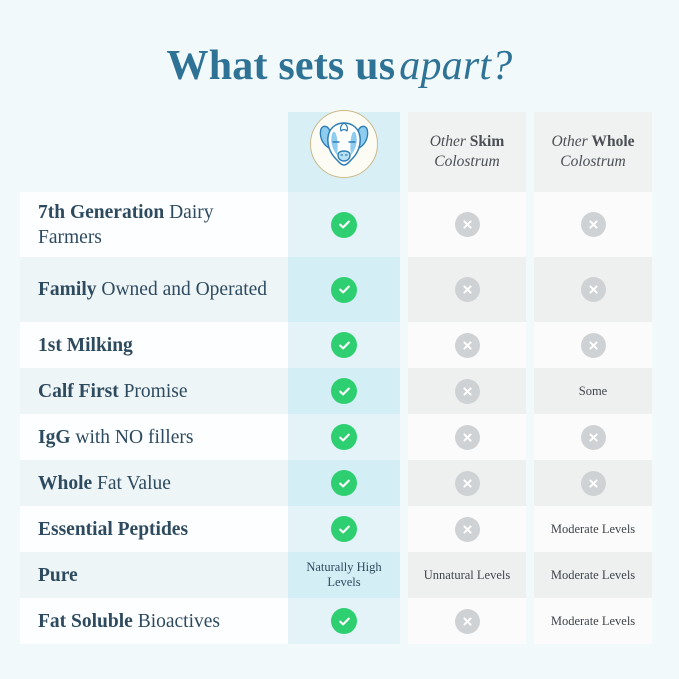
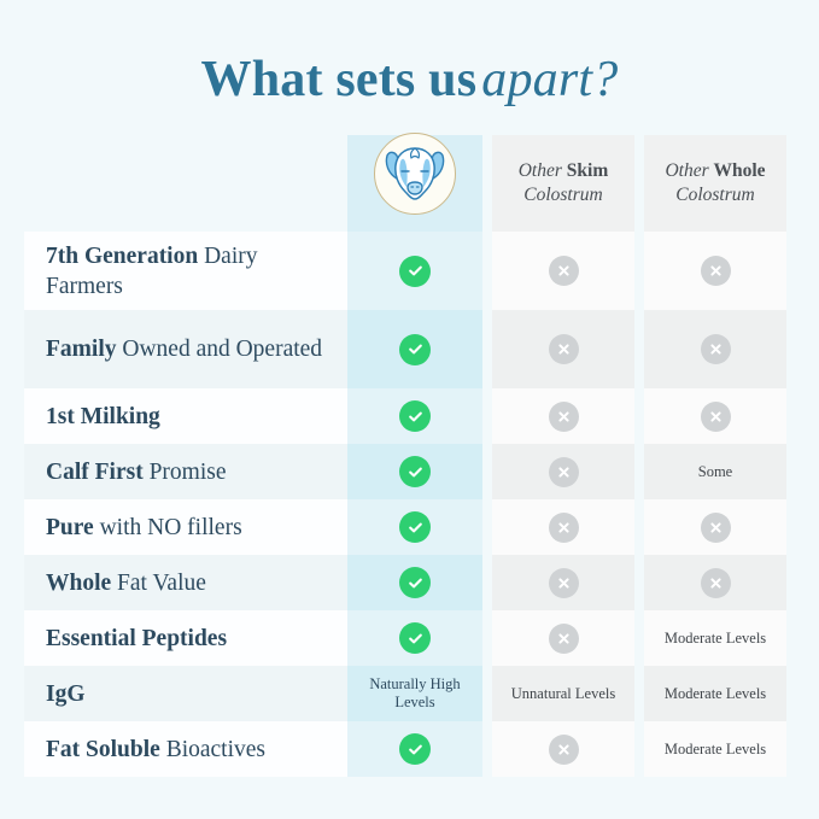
  What sets usapart?
  Other Skim
  Colostrum
  Other Whole
  Colostrum
  7th Generation Dairy Farmers
  Family Owned and Operated
  1st Milking
  Calf First Promise
  Some
- IgG with NO fillers
+ Pure with NO fillers
  Whole Fat Value
  Essential Peptides
  Moderate Levels
- Pure
+ IgG
  Naturally High Levels
  Unnatural Levels
  Moderate Levels
  Fat Soluble Bioactives
  Moderate Levels
